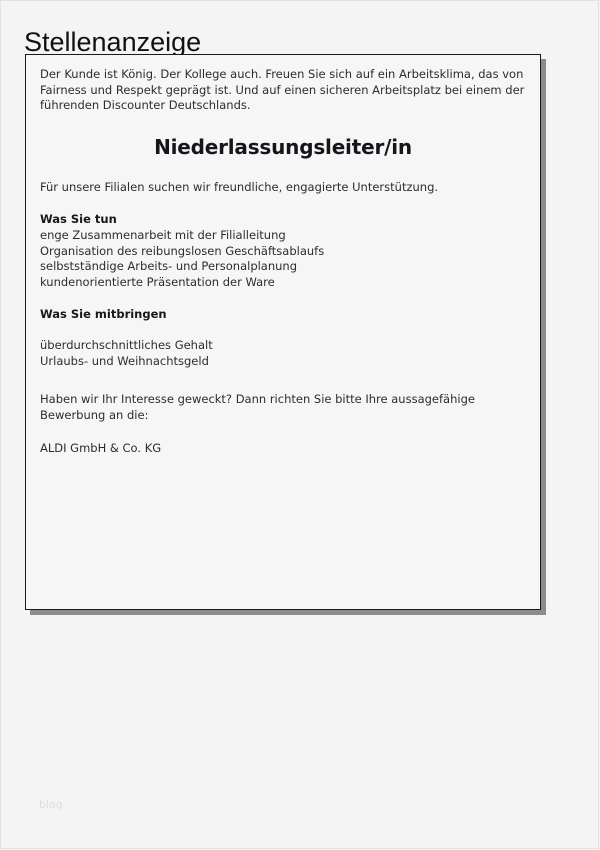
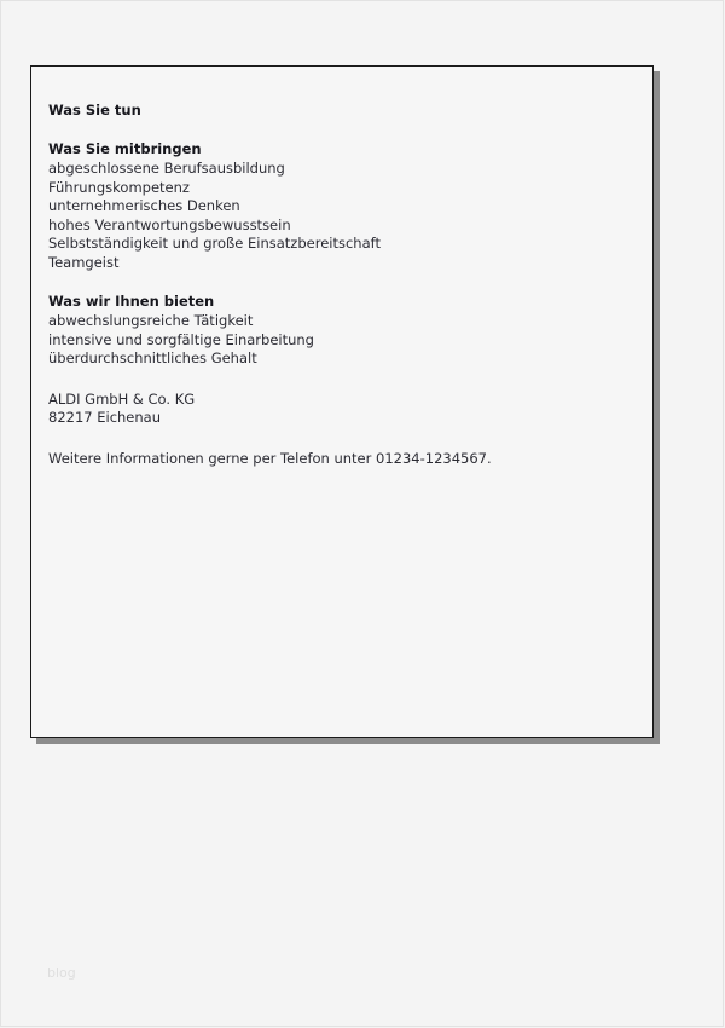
- Stellenanzeige
- Der Kunde ist König. Der Kollege auch. Freuen Sie sich auf ein Arbeitsklima, das von Fairness und Respekt geprägt ist. Und auf einen sicheren Arbeitsplatz bei einem der führenden Discounter Deutschlands.
- Niederlassungsleiter/in
- Für unsere Filialen suchen wir freundliche, engagierte Unterstützung.
  Was Sie tun
- enge Zusammenarbeit mit der Filialleitung
- Organisation des reibungslosen Geschäftsablaufs
- selbstständige Arbeits- und Personalplanung
- kundenorientierte Präsentation der Ware
  Was Sie mitbringen
+ abgeschlossene Berufsausbildung
+ Führungskompetenz
+ unternehmerisches Denken
+ hohes Verantwortungsbewusstsein
+ Selbstständigkeit und große Einsatzbereitschaft
+ Teamgeist
+ Was wir Ihnen bieten
+ abwechslungsreiche Tätigkeit
+ intensive und sorgfältige Einarbeitung
  überdurchschnittliches Gehalt
- Urlaubs- und Weihnachtsgeld
- Haben wir Ihr Interesse geweckt? Dann richten Sie bitte Ihre aussagefähige Bewerbung an die:
  ALDI GmbH & Co. KG
+ 82217 Eichenau
+ Weitere Informationen gerne per Telefon unter 01234-1234567.
